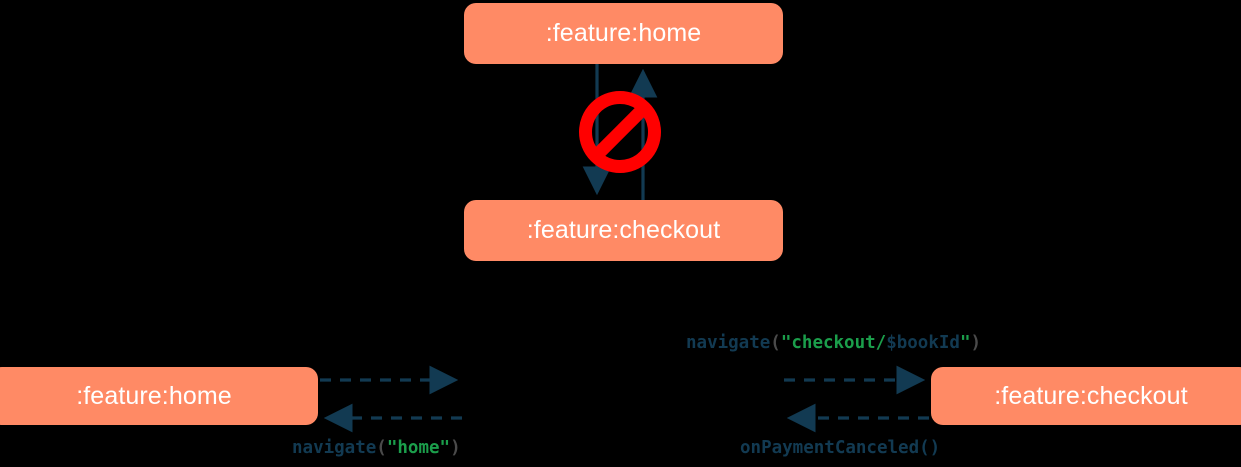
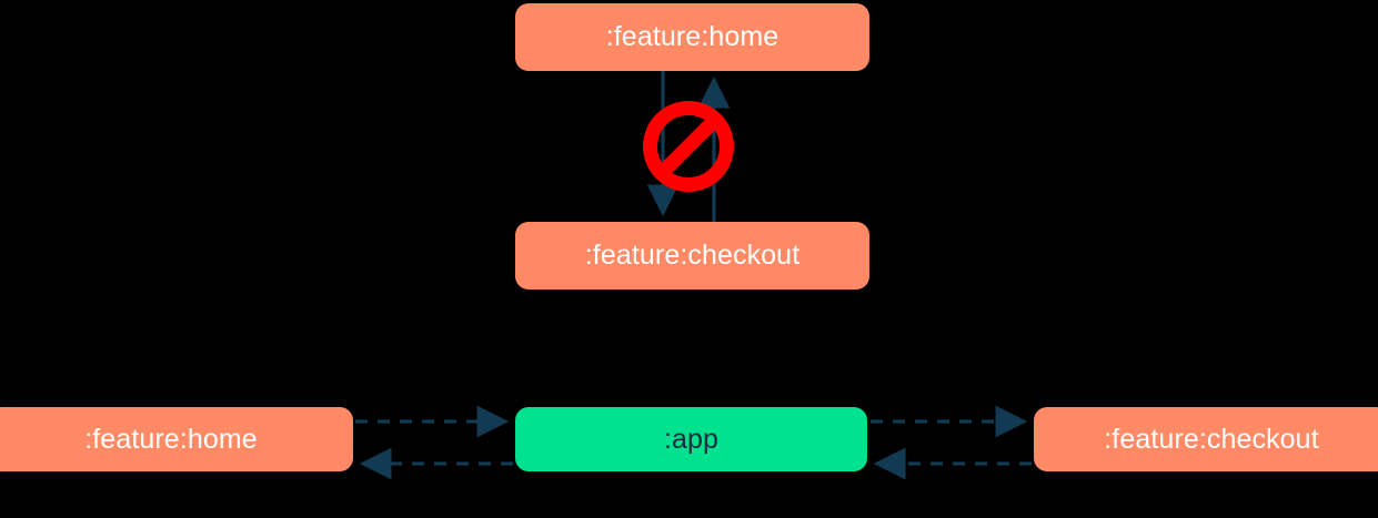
  :feature:home
  :feature:checkout
  :feature:home
+ :app
  :feature:checkout
- navigate("checkout/$bookId")
- navigate("home")
- onPaymentCanceled()
